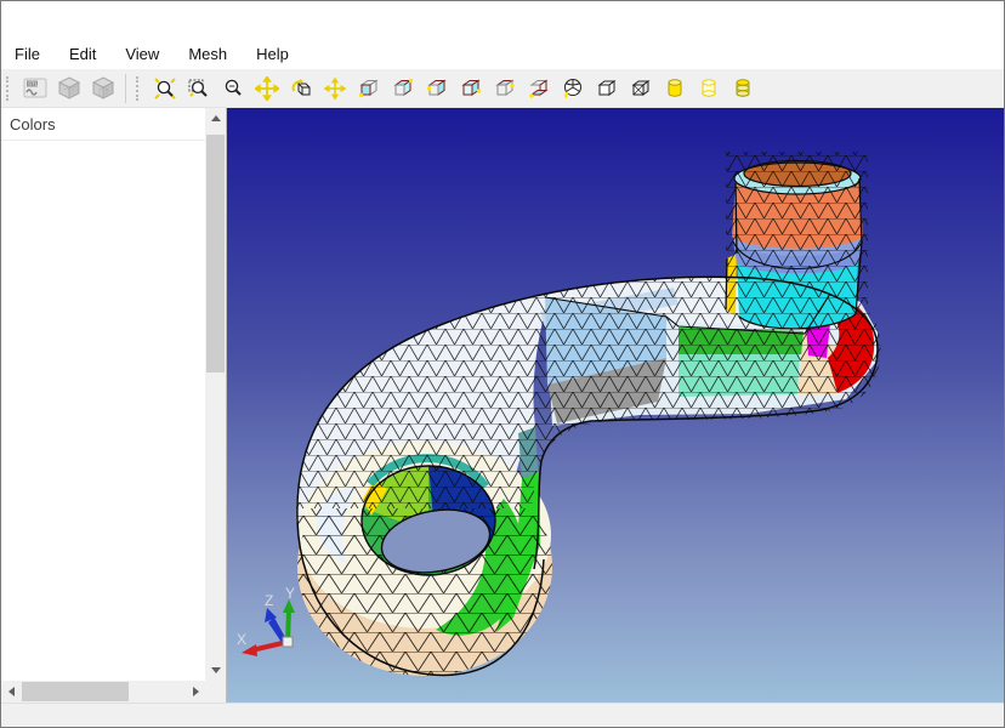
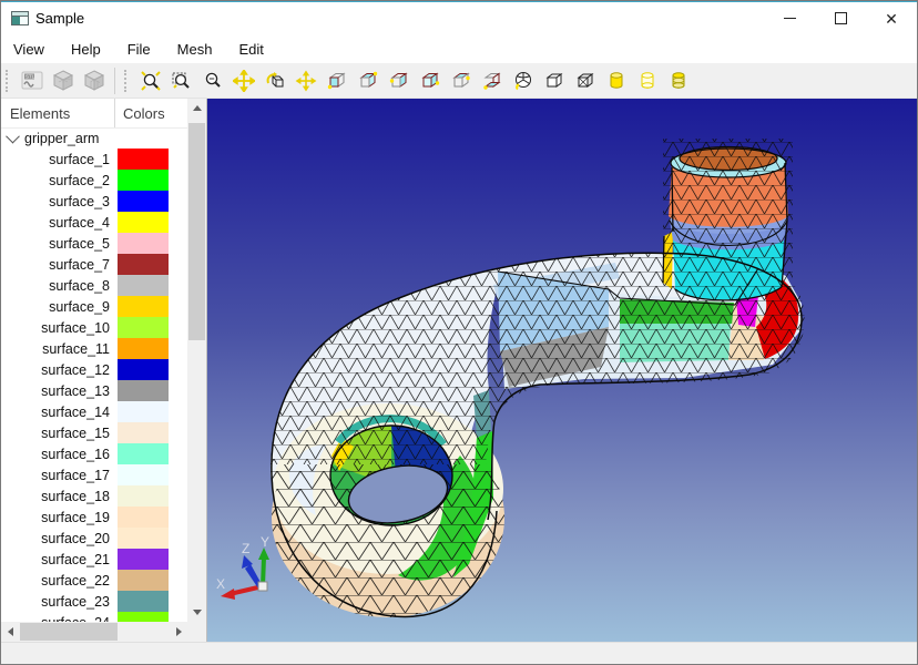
+ Sample
+ ✕
- File
+ View
- Edit
+ Help
- View
+ File
  Mesh
- Help
+ Edit
+ Elements
  Colors
+ gripper_arm
+ surface_1
+ surface_2
+ surface_3
+ surface_4
+ surface_5
+ surface_7
+ surface_8
+ surface_9
+ surface_10
+ surface_11
+ surface_12
+ surface_13
+ surface_14
+ surface_15
+ surface_16
+ surface_17
+ surface_18
+ surface_19
+ surface_20
+ surface_21
+ surface_22
+ surface_23
  X
  Y
  Z
